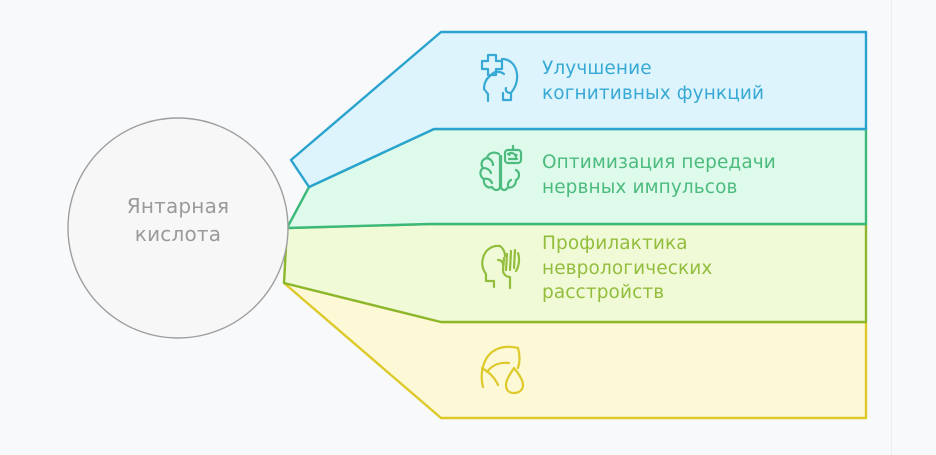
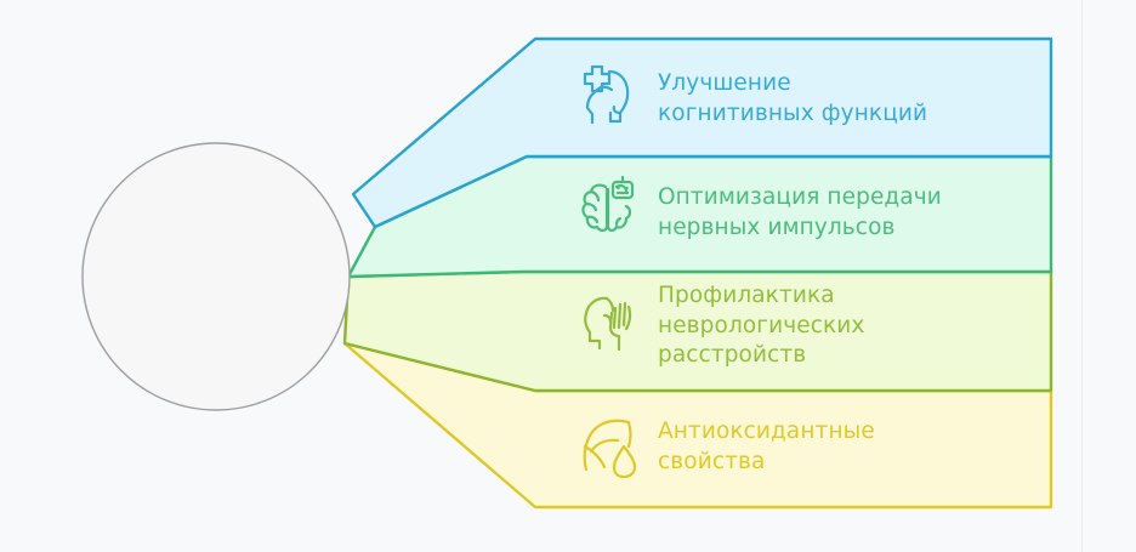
- Янтарная
- кислота
  Улучшение
  когнитивных функций
  Оптимизация передачи
  нервных импульсов
  Профилактика
  неврологических
  расстройств
+ Антиоксидантные
+ свойства
